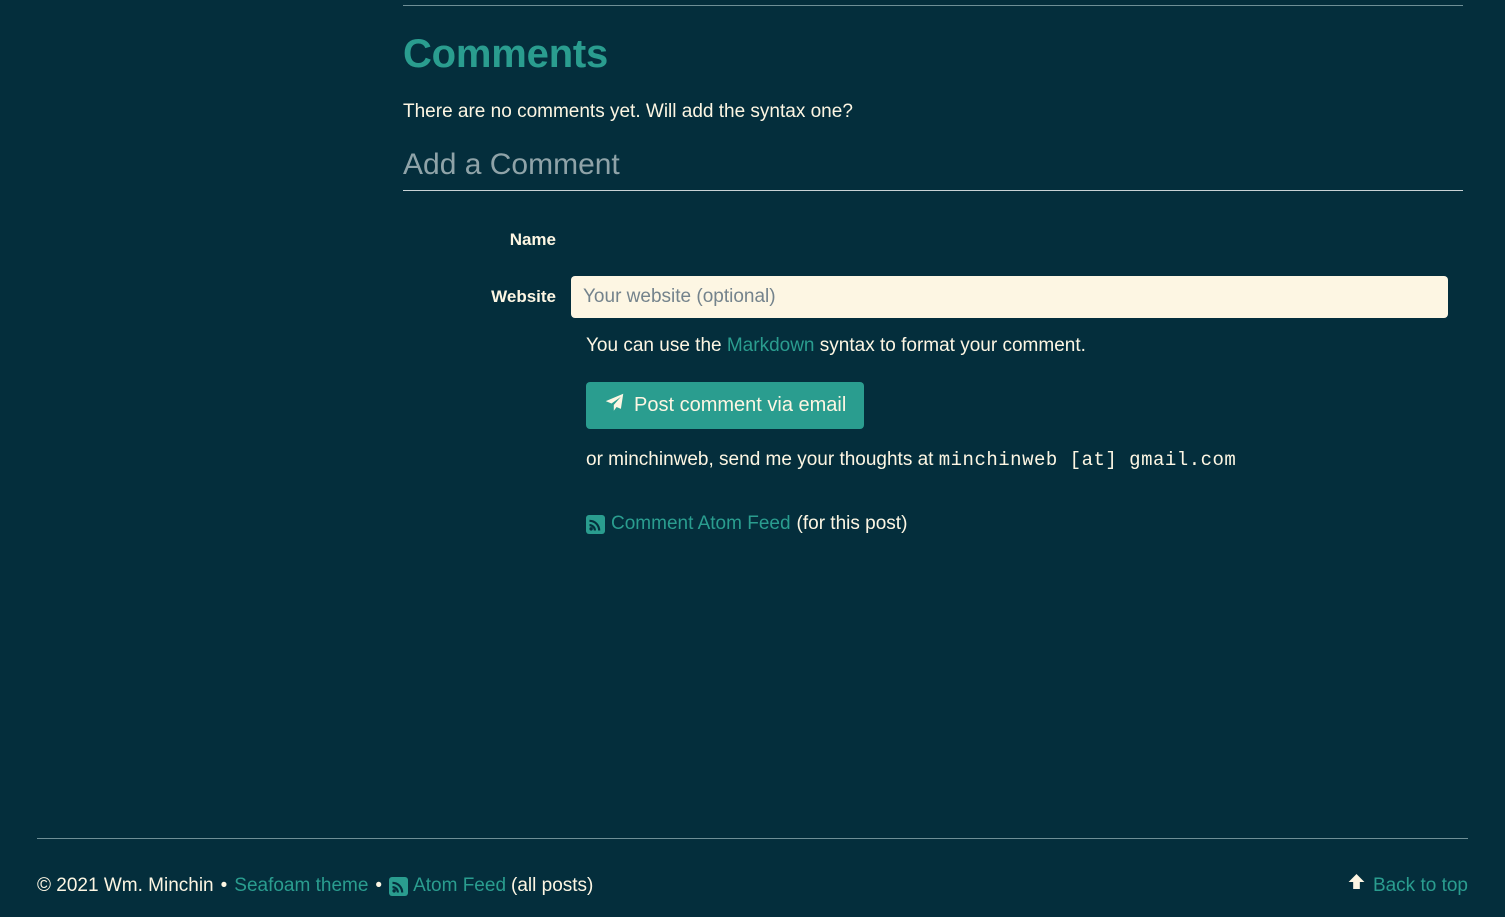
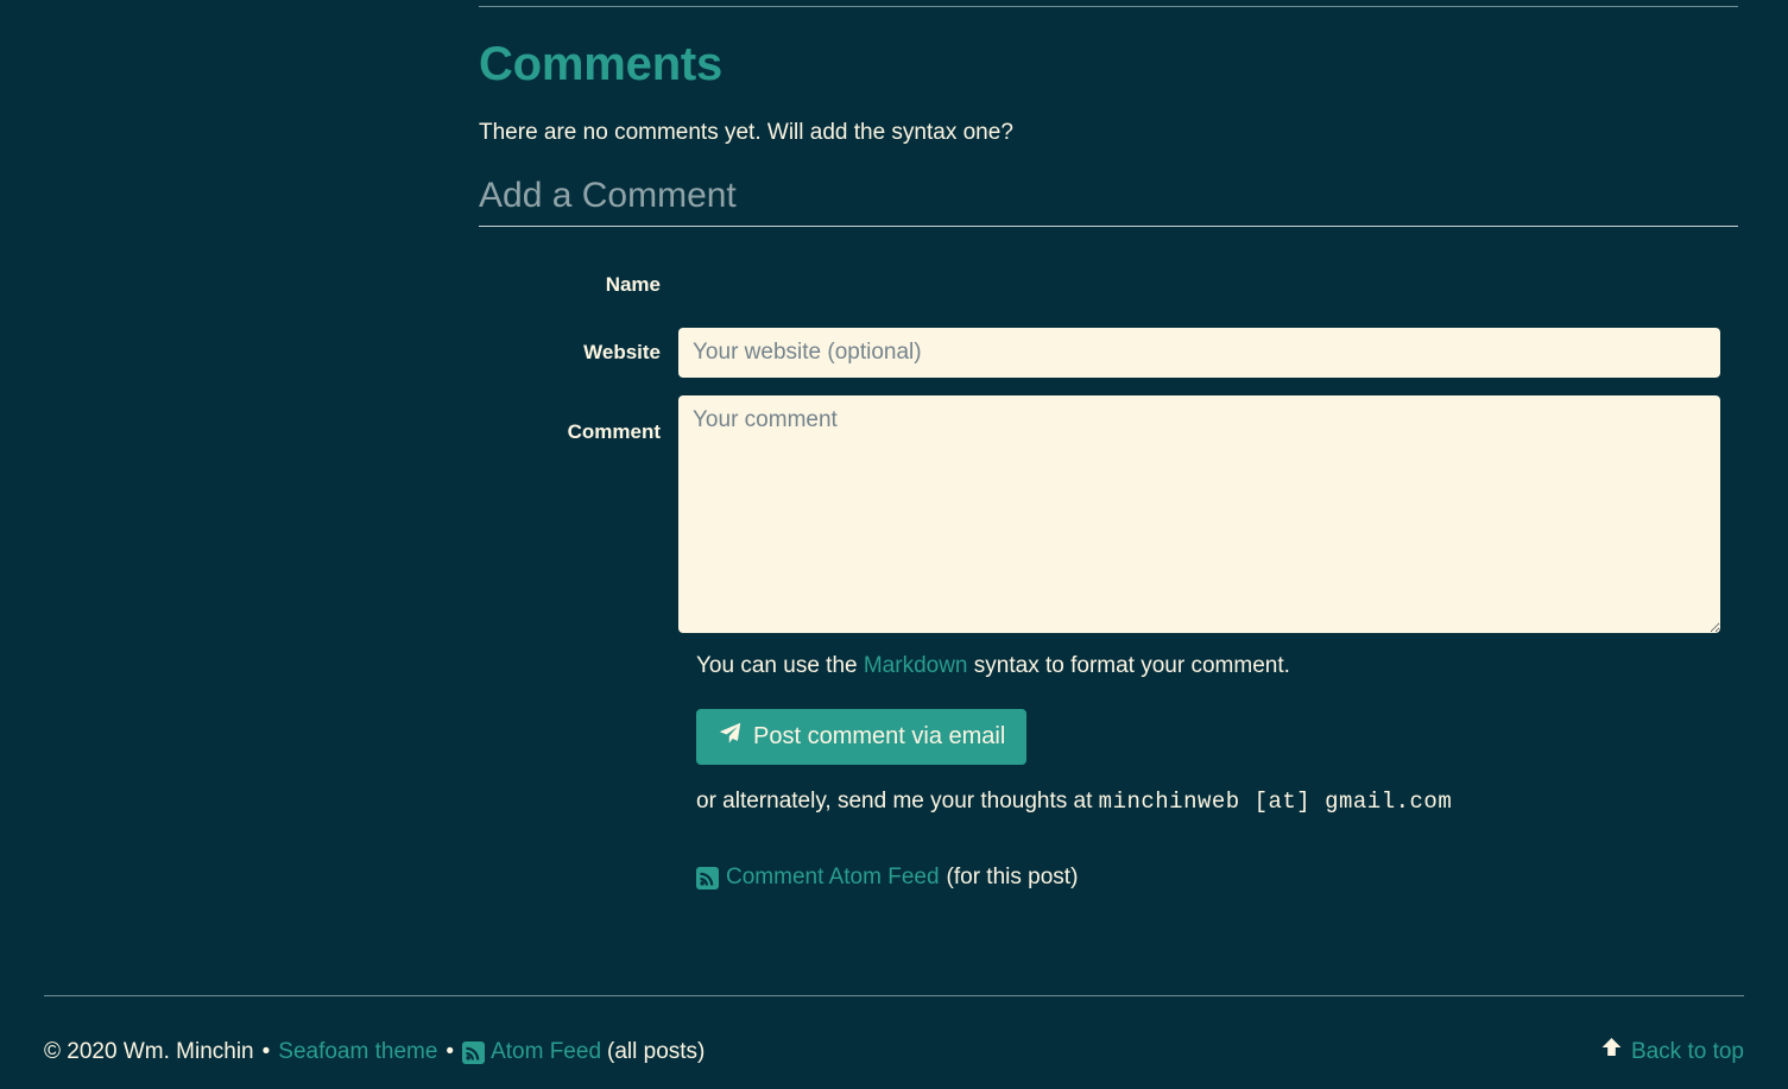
  Comments
  There are no comments yet. Will add the syntax one?
  Add a Comment
  Name
  Website
  Your website (optional)
+ Comment
+ Your comment
  You can use the Markdown syntax to format your comment.
  Post comment via email
- or minchinweb, send me your thoughts at minchinweb [at] gmail.com
+ or alternately, send me your thoughts at minchinweb [at] gmail.com
  Comment Atom Feed
  (for this post)
- © 2021 Wm. Minchin
+ © 2020 Wm. Minchin
  •
  Seafoam theme
  •
  Atom Feed
  (all posts)
  Back to top
